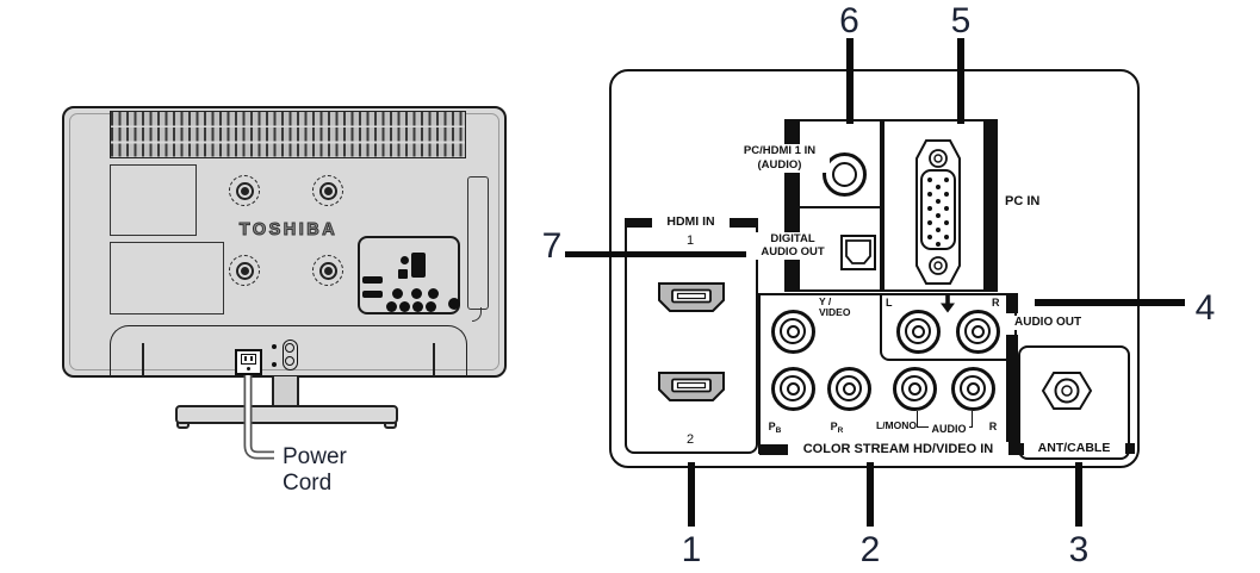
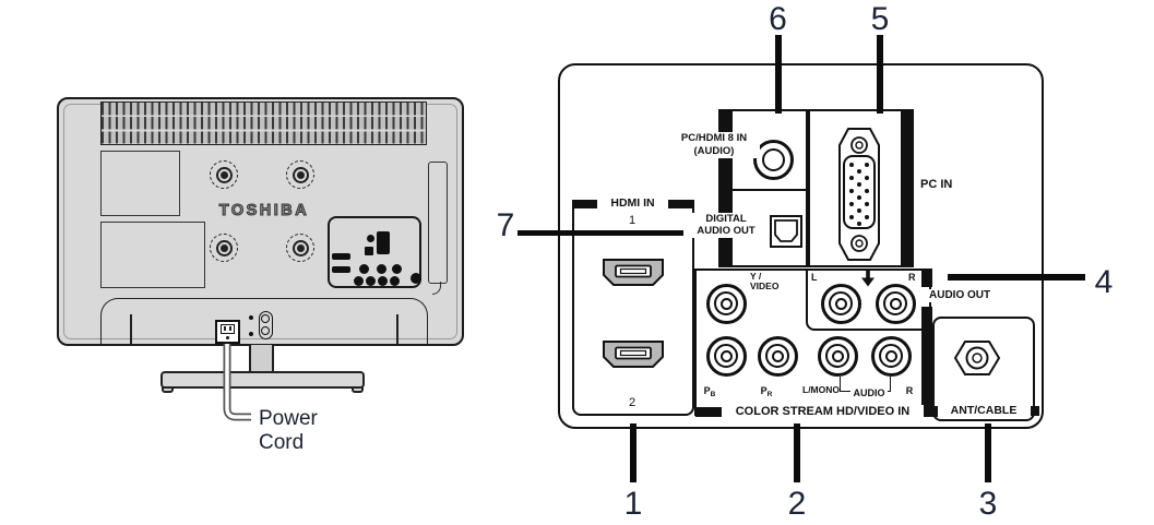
  TOSHIBA
  Power Cord
  HDMI IN
  1
  2
- PC/HDMI 1 IN
+ PC/HDMI 8 IN
  (AUDIO)
  DIGITAL
  AUDIO OUT
  PC IN
  L
  R
  AUDIO OUT
  Y /
  VIDEO
  L/MONO
  AUDIO
  R
  COLOR STREAM HD/VIDEO IN
  ANT/CABLE
  6
  5
  7
  4
  1
  2
  3
